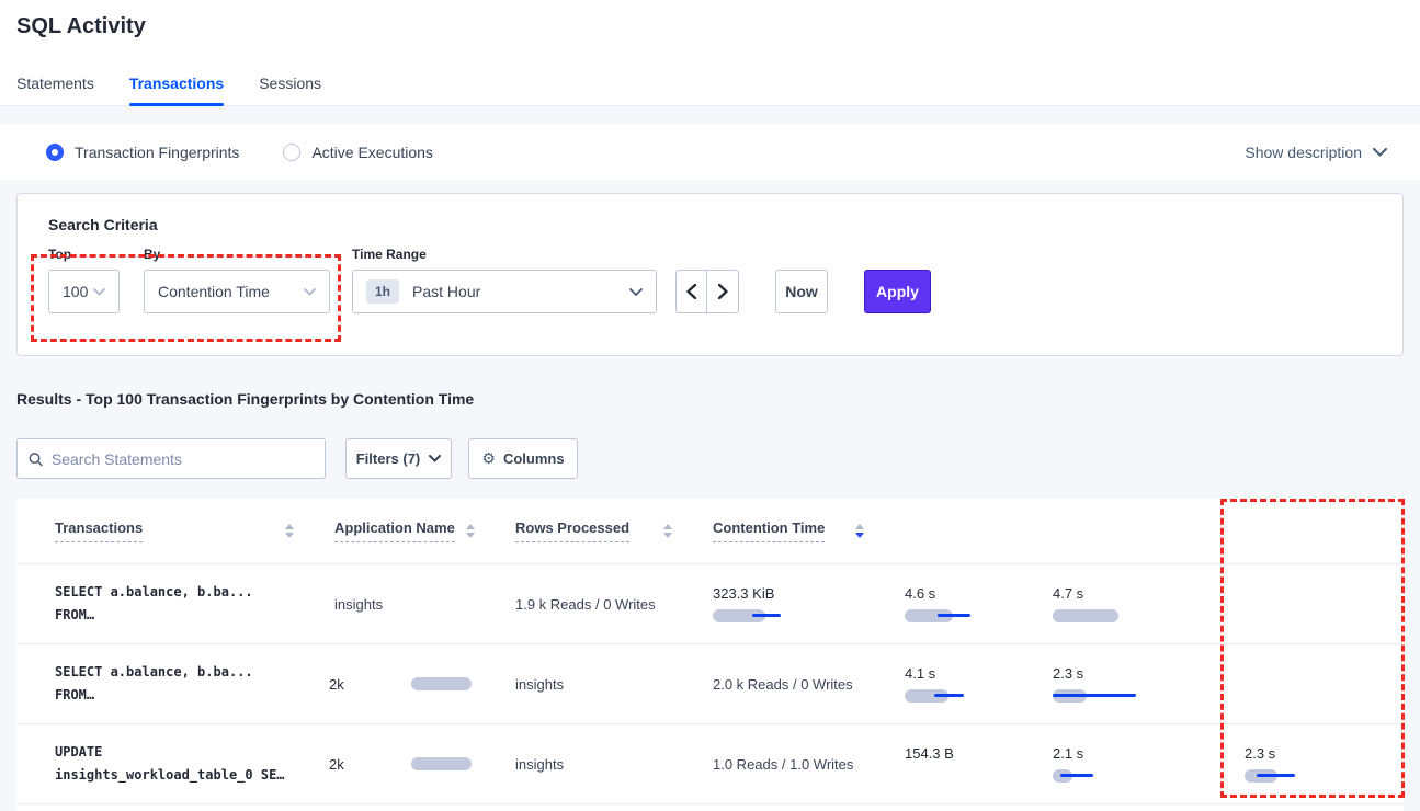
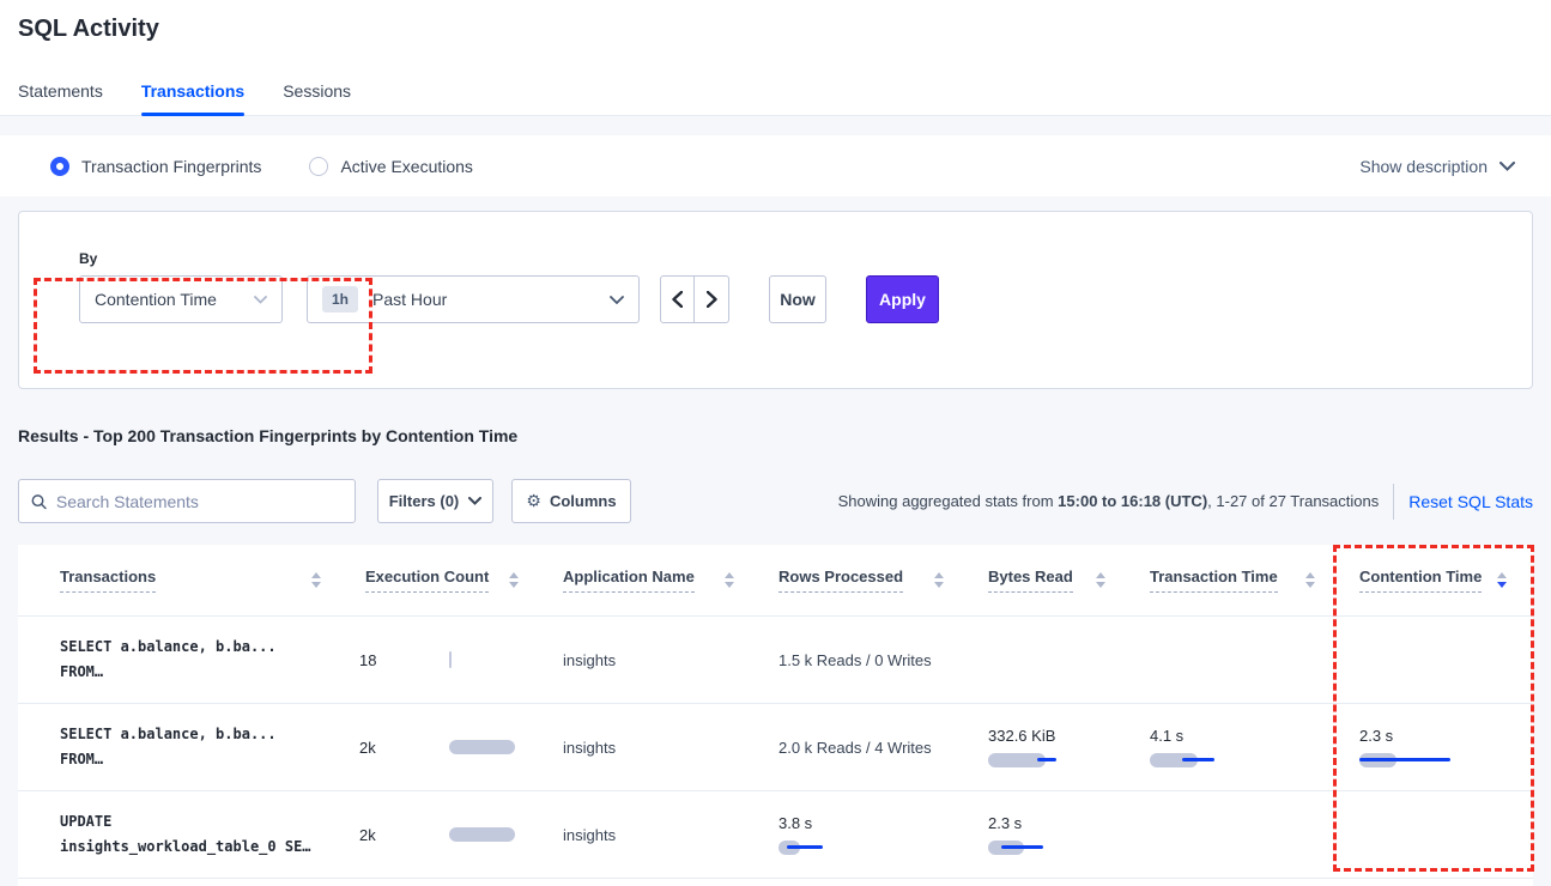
  SQL Activity
  Statements
  Transactions
  Sessions
  Transaction Fingerprints
  Active Executions
  Show description
- Search Criteria
- Top
- 100
  By
  Contention Time
- Time Range
  1h
  Past Hour
  Now
  Apply
- Results - Top 100 Transaction Fingerprints by Contention Time
+ Results - Top 200 Transaction Fingerprints by Contention Time
  Search Statements
- Filters (7)
+ Filters (0)
  ⚙
  Columns
+ Showing aggregated stats from 15:00 to 16:18 (UTC), 1-27 of 27 Transactions
+ Reset SQL Stats
  Transactions
+ Execution Count
  Application Name
  Rows Processed
+ Bytes Read
+ Transaction Time
  Contention Time
  SELECT a.balance, b.ba...
  FROM…
+ 18
  insights
- 1.9 k Reads / 0 Writes
+ 1.5 k Reads / 0 Writes
- 323.3 KiB
- 4.6 s
- 4.7 s
  SELECT a.balance, b.ba...
  FROM…
  2k
  insights
- 2.0 k Reads / 0 Writes
+ 2.0 k Reads / 4 Writes
+ 332.6 KiB
  4.1 s
  2.3 s
  UPDATE
  insights_workload_table_0 SE…
  2k
  insights
- 1.0 Reads / 1.0 Writes
- 154.3 B
- 2.1 s
+ 3.8 s
  2.3 s
